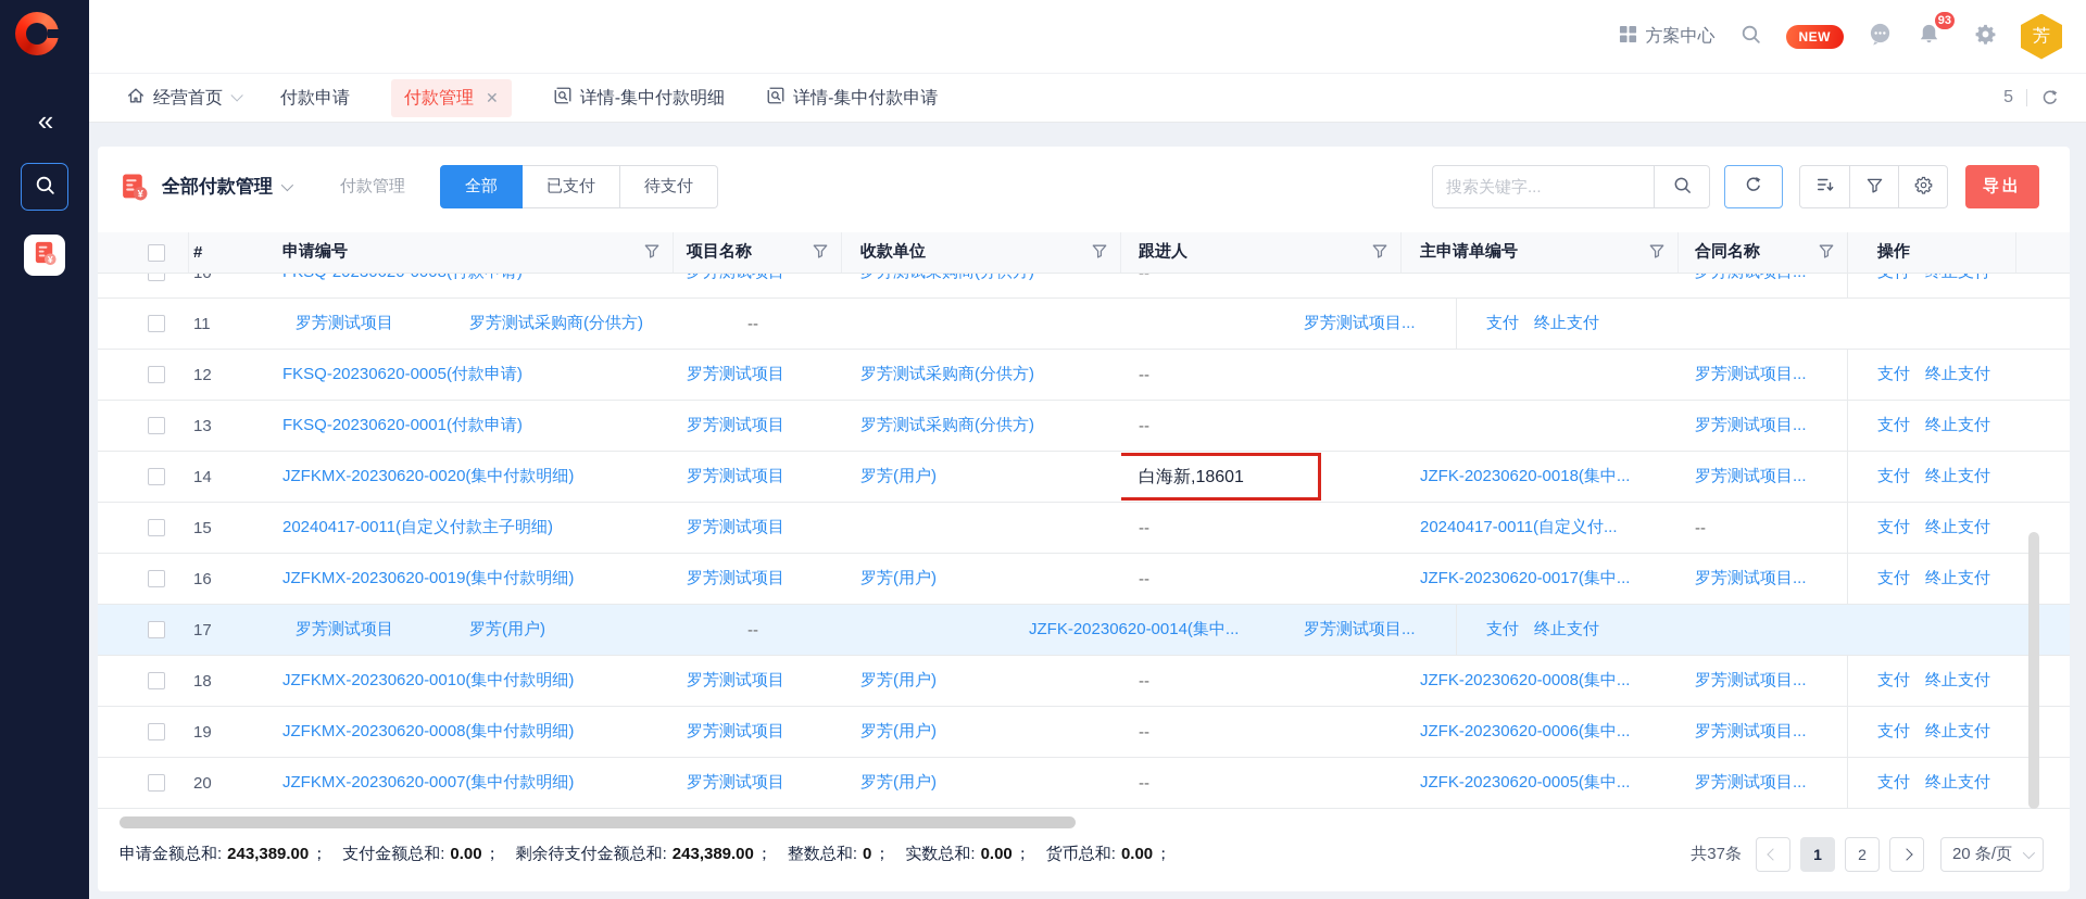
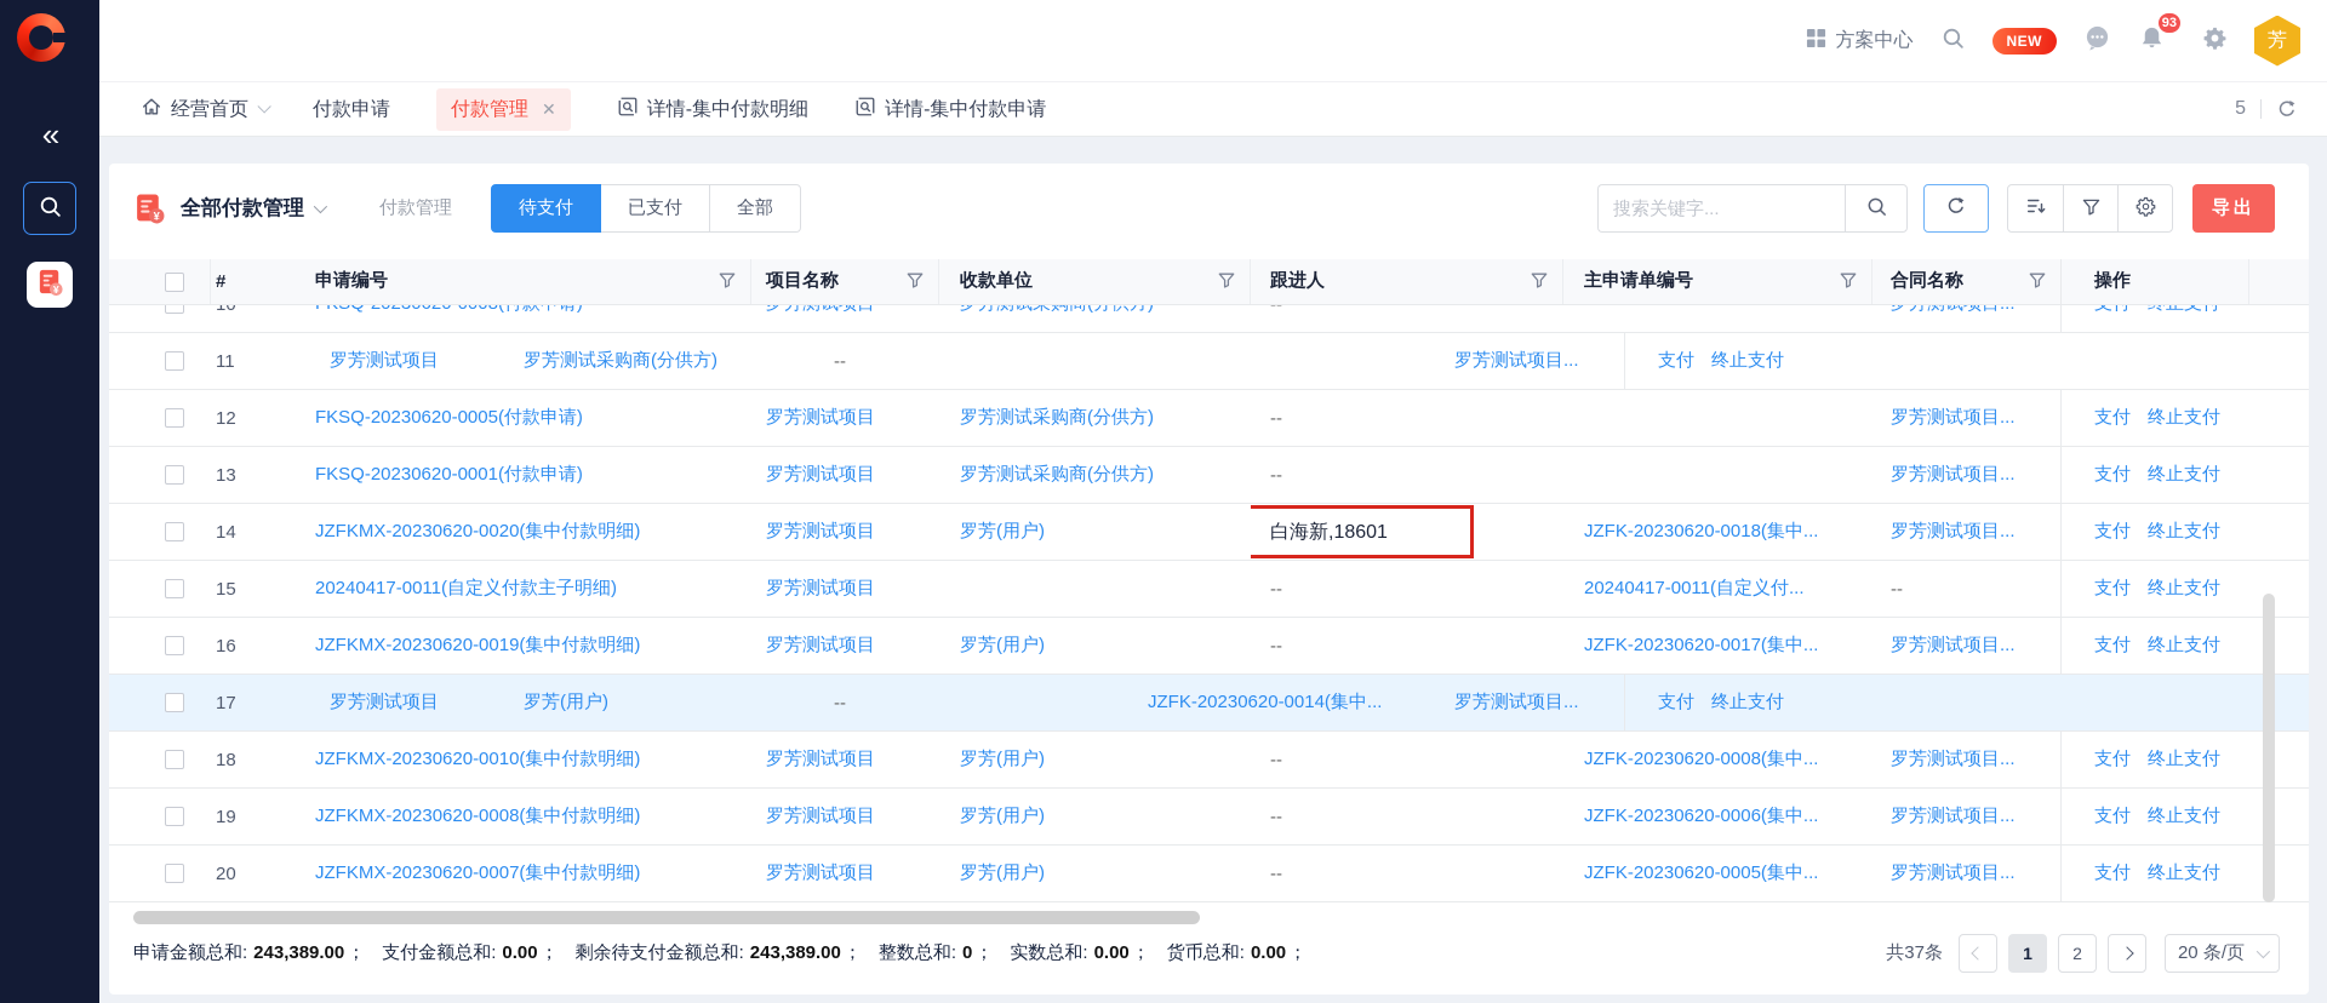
  «
  ¥
  方案中心
  NEW
  93
  芳
  经营首页
  付款申请
  付款管理
  ✕
  详情-集中付款明细
  详情-集中付款申请
  5
  ¥
  全部付款管理
  付款管理
- 全部
+ 待支付
  已支付
- 待支付
+ 全部
  搜索关键字...
  导出
  #
  申请编号
  项目名称
  收款单位
  跟进人
  主申请单编号
  合同名称
  操作
  11
  罗芳测试项目
  罗芳测试采购商(分供方)
  --
  罗芳测试项目...
  支付
  终止支付
  12
  FKSQ-20230620-0005(付款申请)
  罗芳测试项目
  罗芳测试采购商(分供方)
  --
  罗芳测试项目...
  支付
  终止支付
  13
  FKSQ-20230620-0001(付款申请)
  罗芳测试项目
  罗芳测试采购商(分供方)
  --
  罗芳测试项目...
  支付
  终止支付
  14
  JZFKMX-20230620-0020(集中付款明细)
  罗芳测试项目
  罗芳(用户)
  白海新,18601
  JZFK-20230620-0018(集中...
  罗芳测试项目...
  支付
  终止支付
  15
  20240417-0011(自定义付款主子明细)
  罗芳测试项目
  --
  20240417-0011(自定义付...
  --
  支付
  终止支付
  16
  JZFKMX-20230620-0019(集中付款明细)
  罗芳测试项目
  罗芳(用户)
  --
  JZFK-20230620-0017(集中...
  罗芳测试项目...
  支付
  终止支付
  17
  罗芳测试项目
  罗芳(用户)
  --
  JZFK-20230620-0014(集中...
  罗芳测试项目...
  支付
  终止支付
  18
  JZFKMX-20230620-0010(集中付款明细)
  罗芳测试项目
  罗芳(用户)
  --
  JZFK-20230620-0008(集中...
  罗芳测试项目...
  支付
  终止支付
  19
  JZFKMX-20230620-0008(集中付款明细)
  罗芳测试项目
  罗芳(用户)
  --
  JZFK-20230620-0006(集中...
  罗芳测试项目...
  支付
  终止支付
  20
  JZFKMX-20230620-0007(集中付款明细)
  罗芳测试项目
  罗芳(用户)
  --
  JZFK-20230620-0005(集中...
  罗芳测试项目...
  支付
  终止支付
  申请金额总和: 243,389.00；
  支付金额总和: 0.00；
  剩余待支付金额总和: 243,389.00；
  整数总和: 0；
  实数总和: 0.00；
  货币总和: 0.00；
  共37条
  1
  2
  20 条/页
